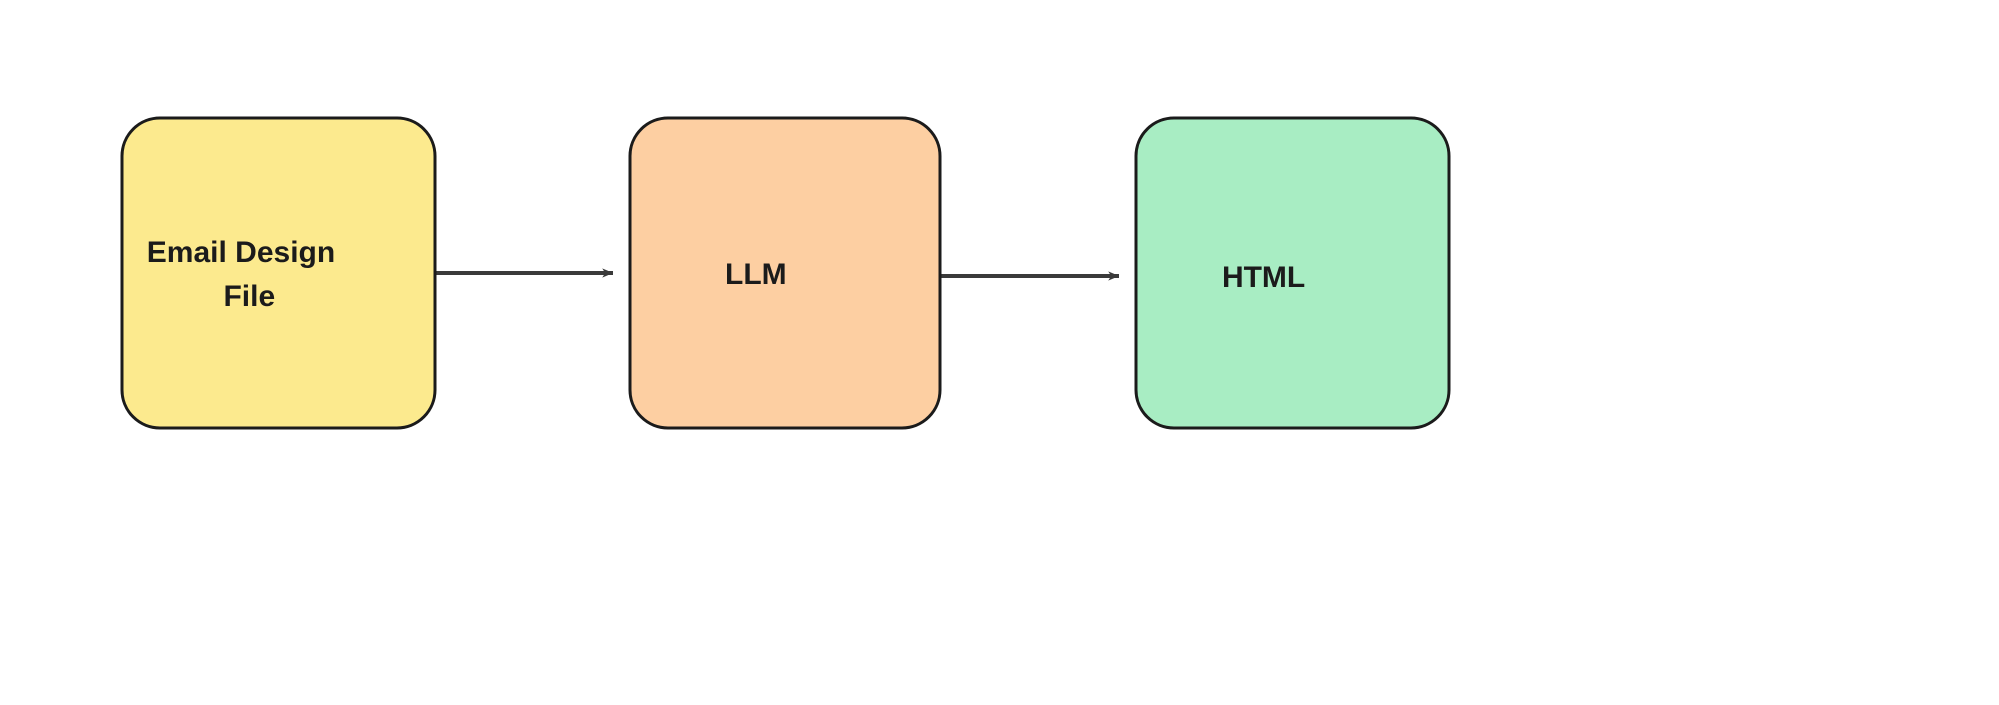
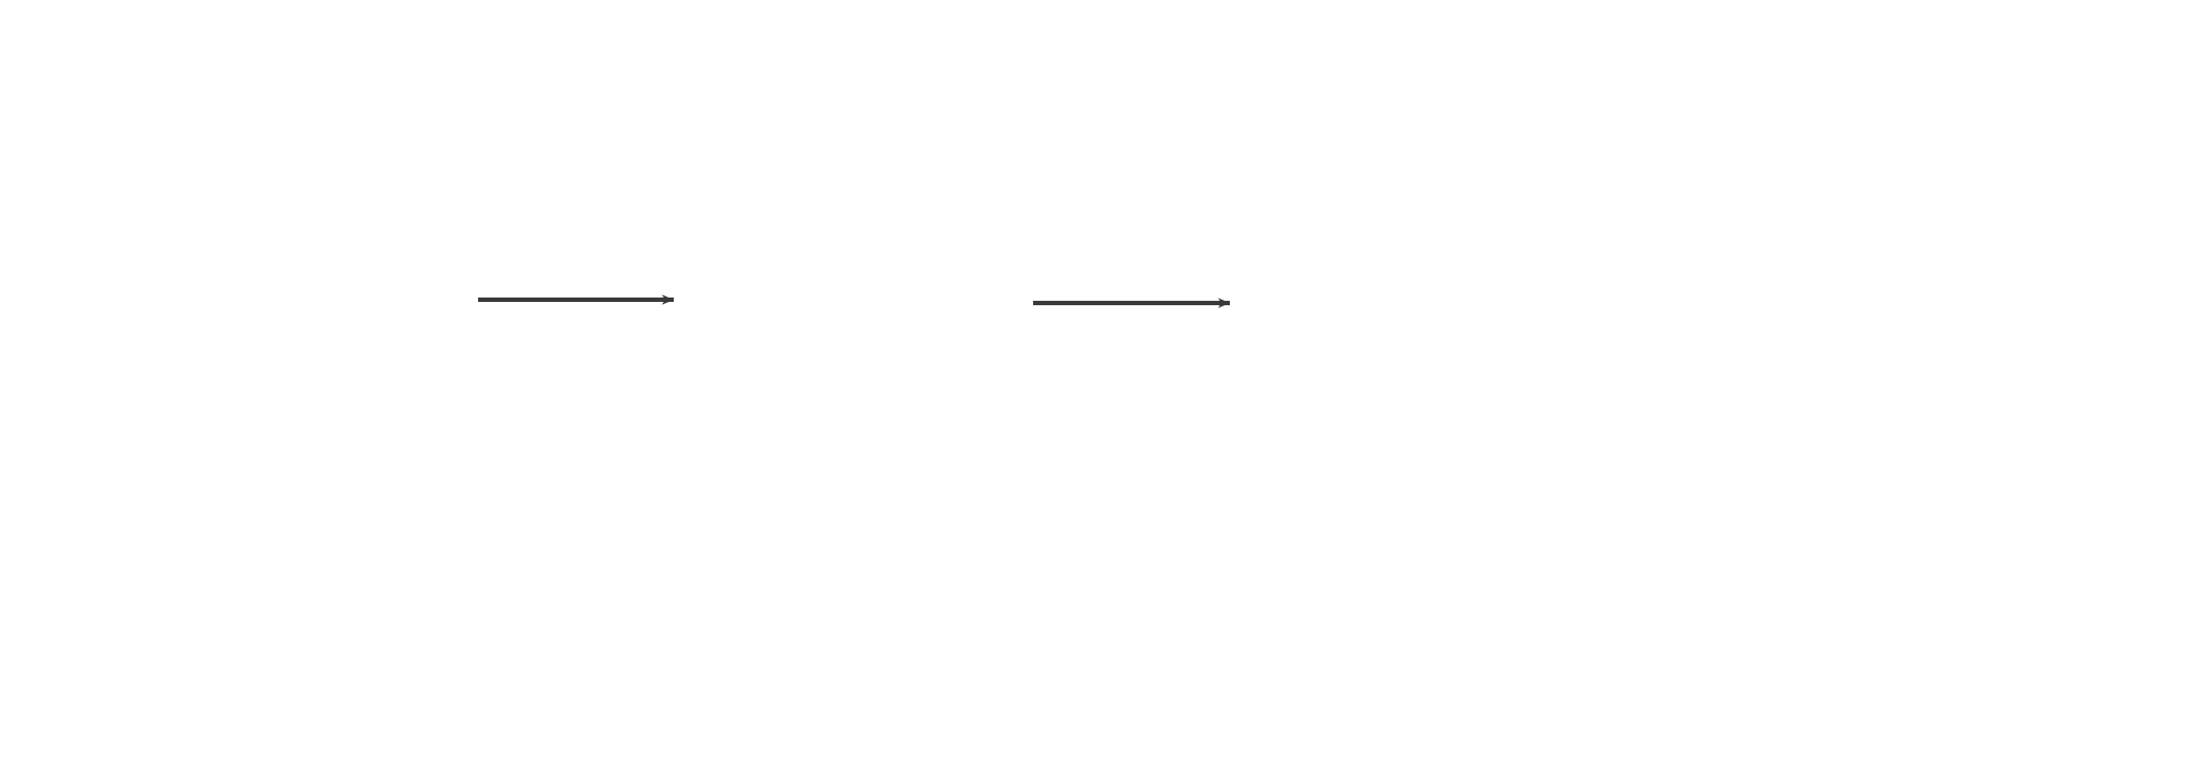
- Email Design File
- LLM
- HTML
